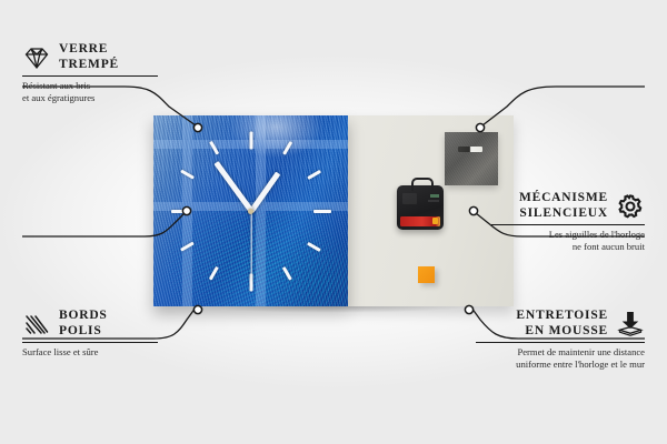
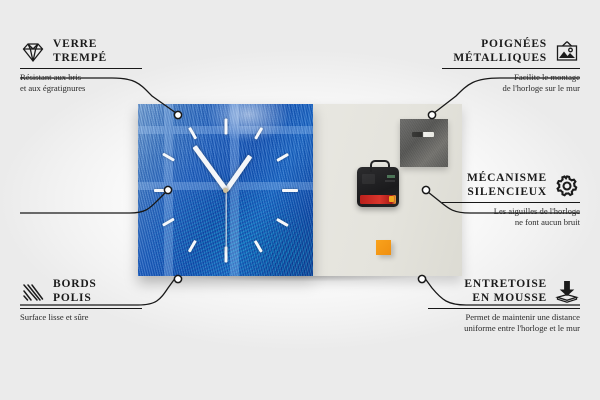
  VERRE
  TREMPÉ
  Résistant aux bris
  et aux égratignures
  BORDS
  POLIS
  Surface lisse et sûre
+ POIGNÉES
+ MÉTALLIQUES
+ Facilite le montage
+ de l'horloge sur le mur
  MÉCANISME
  SILENCIEUX
  Les aiguilles de l'horloge
  ne font aucun bruit
  ENTRETOISE
  EN MOUSSE
  Permet de maintenir une distance
  uniforme entre l'horloge et le mur
